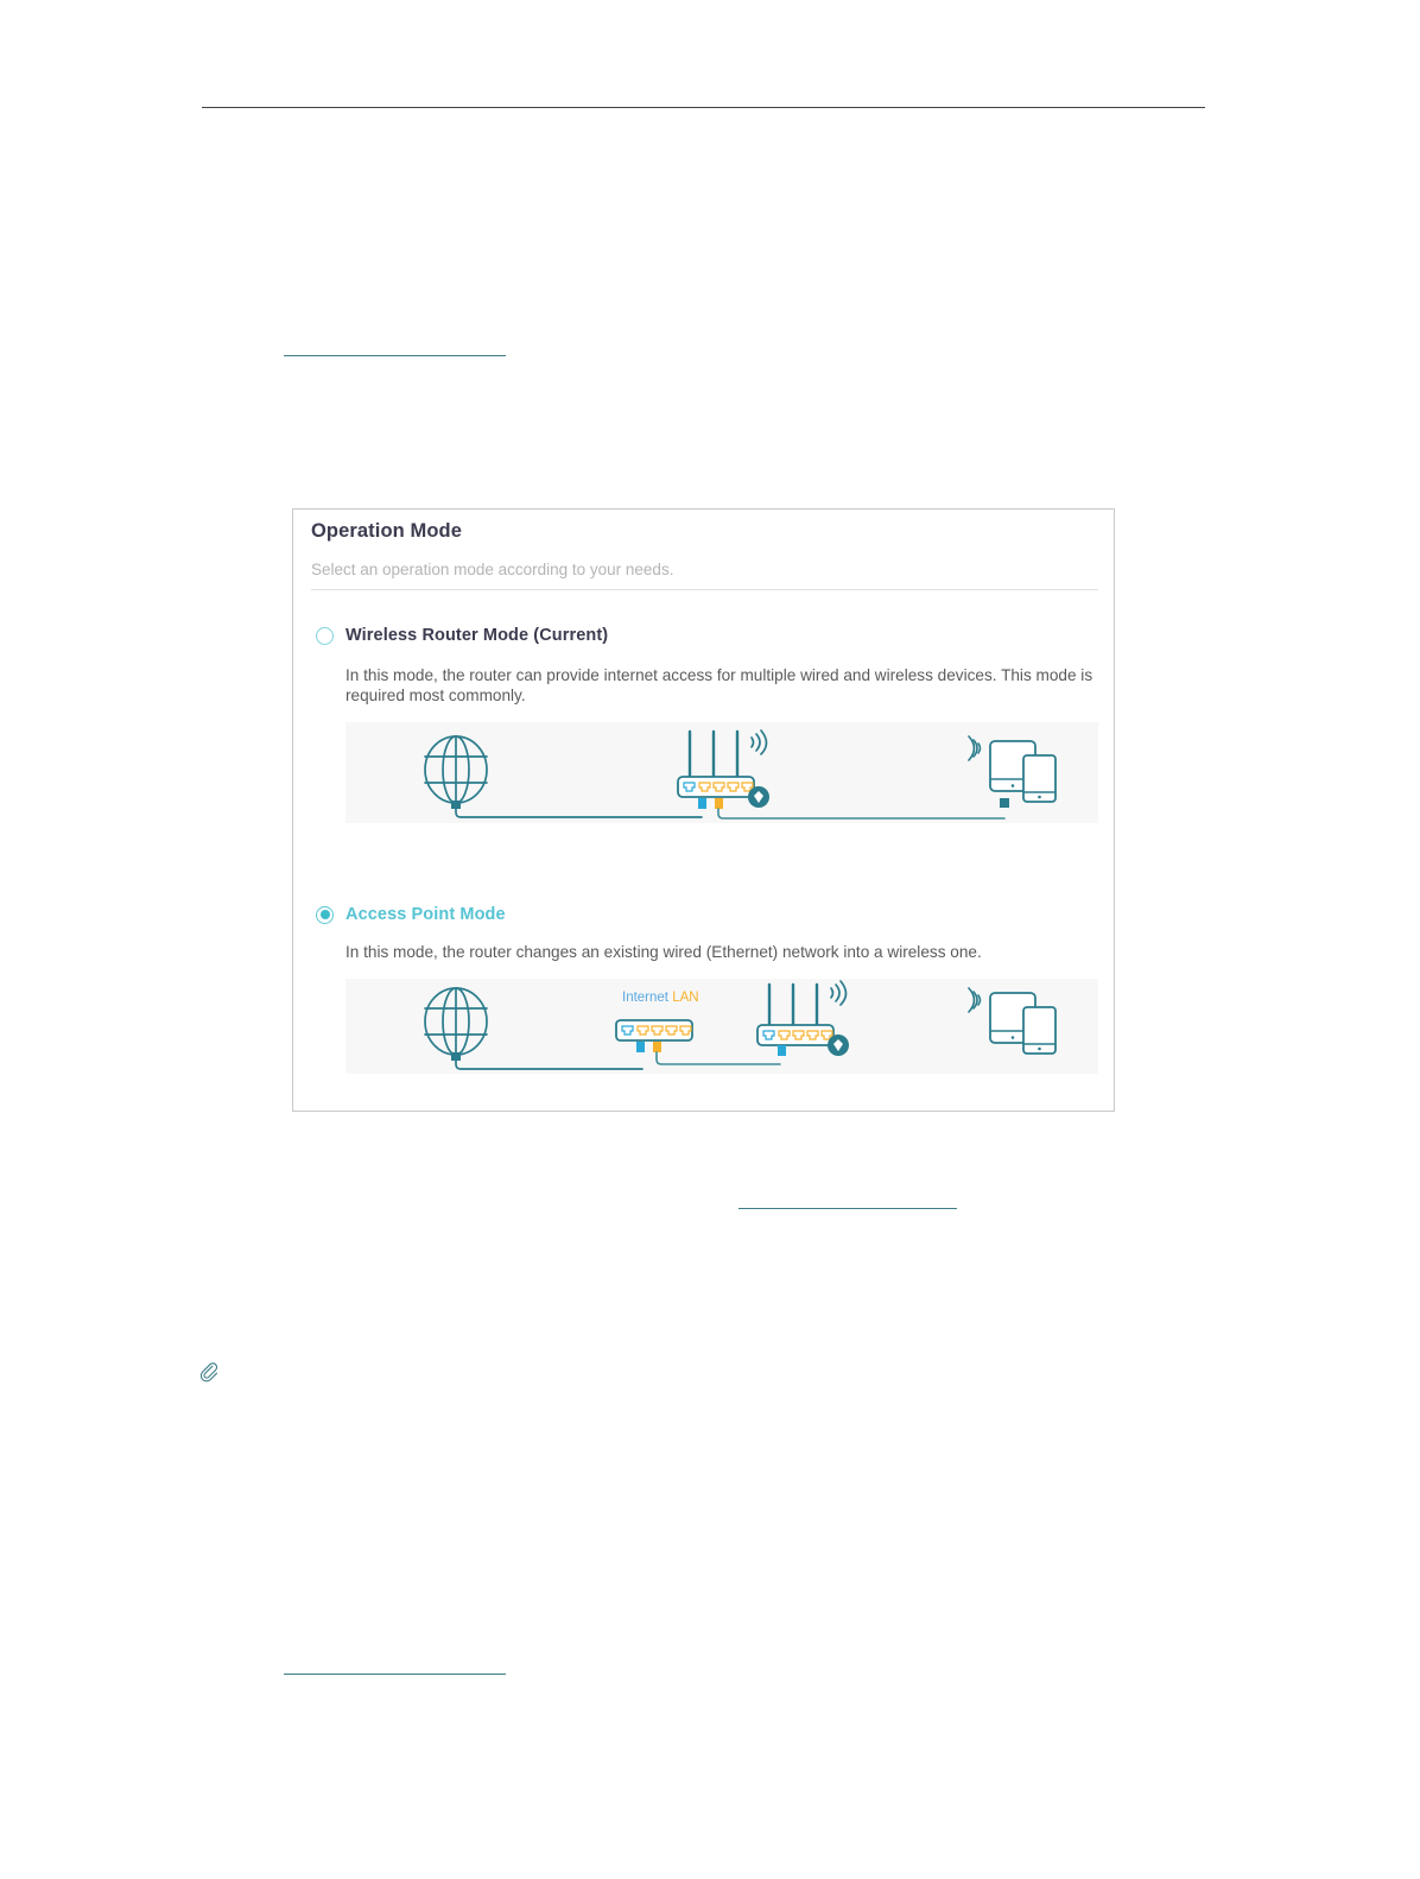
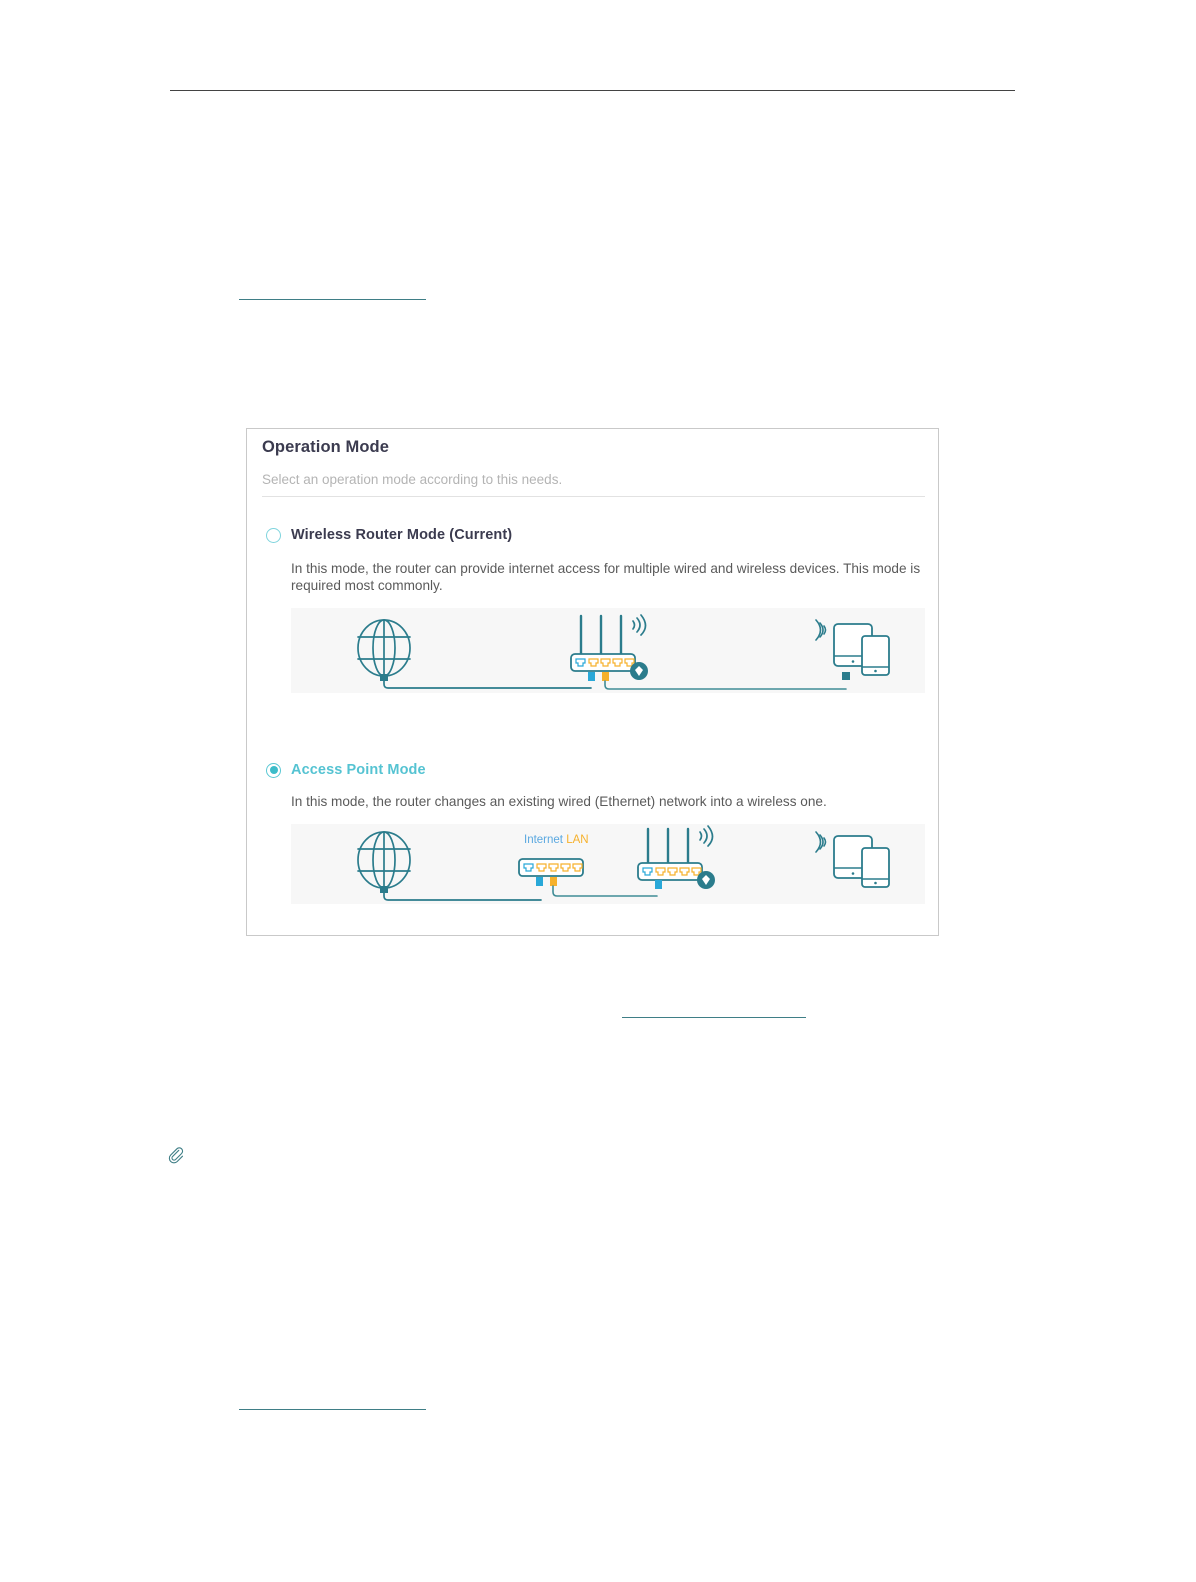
  Operation Mode
- Select an operation mode according to your needs.
+ Select an operation mode according to this needs.
  Wireless Router Mode (Current)
  In this mode, the router can provide internet access for multiple wired and wireless devices. This mode is required most commonly.
  Access Point Mode
  In this mode, the router changes an existing wired (Ethernet) network into a wireless one.
  Internet LAN
